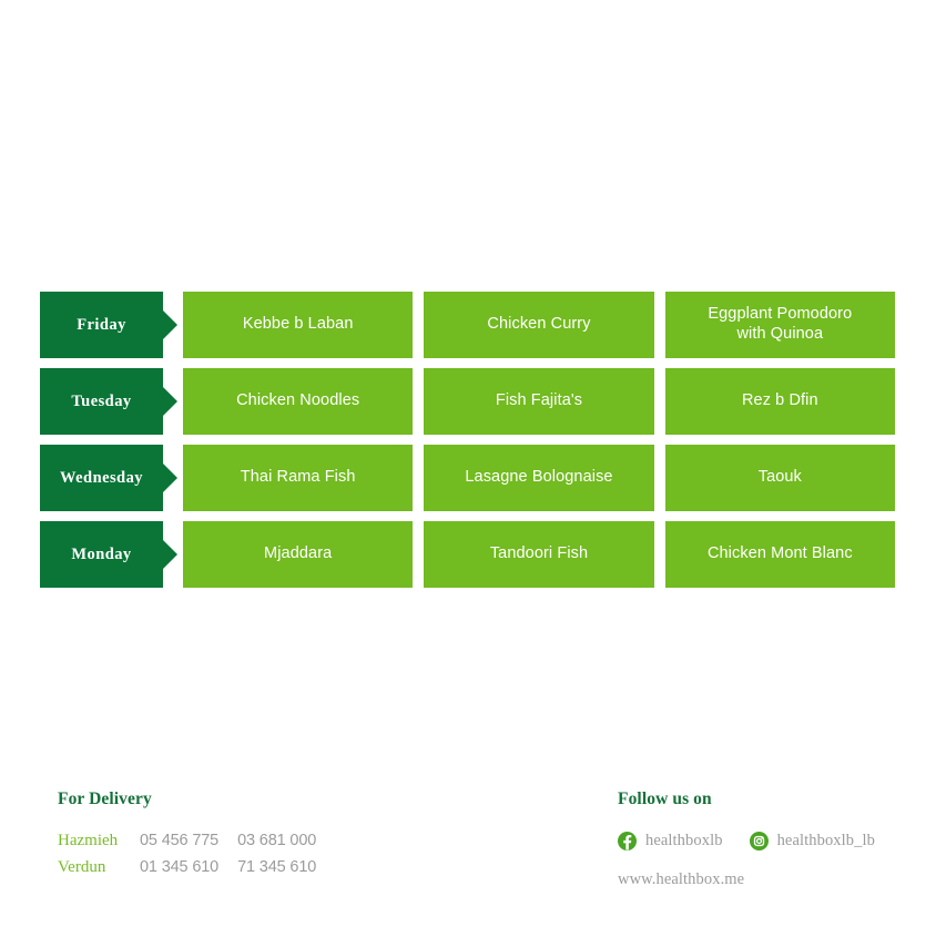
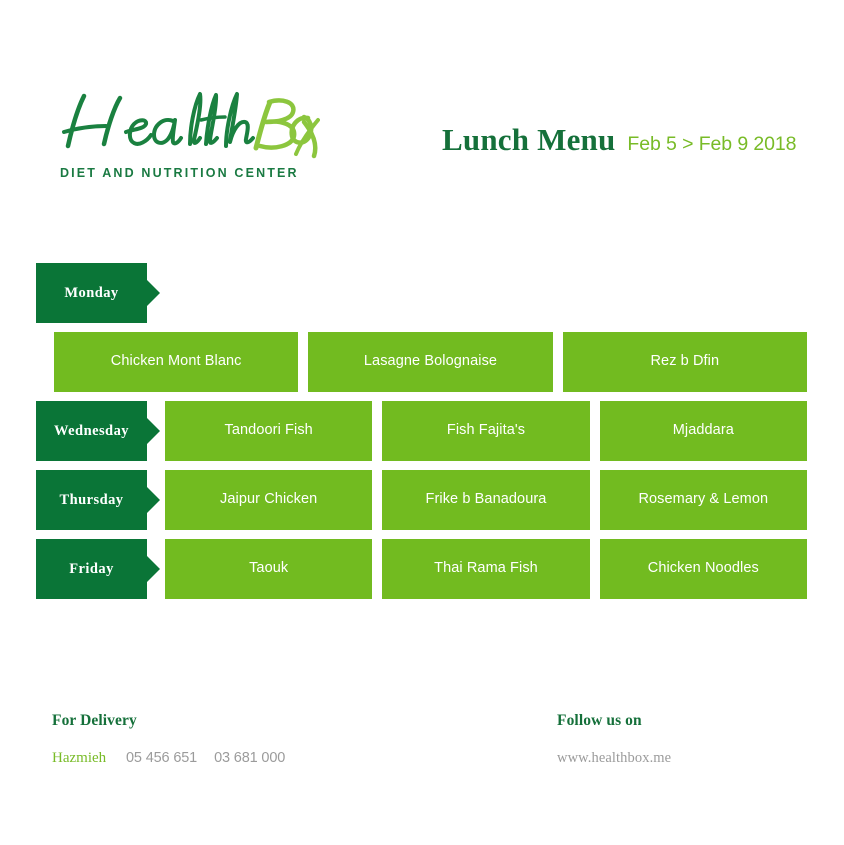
+ DIET AND NUTRITION CENTER
+ Lunch Menu
+ Feb 5 > Feb 9 2018
- Friday
+ Monday
- Kebbe b Laban
- Chicken Curry
- Eggplant Pomodoro
- with Quinoa
- Tuesday
- Chicken Noodles
+ Chicken Mont Blanc
- Fish Fajita's
+ Lasagne Bolognaise
  Rez b Dfin
  Wednesday
- Thai Rama Fish
+ Tandoori Fish
- Lasagne Bolognaise
+ Fish Fajita's
- Taouk
+ Mjaddara
+ Thursday
+ Jaipur Chicken
+ Frike b Banadoura
+ Rosemary & Lemon
- Monday
+ Friday
- Mjaddara
+ Taouk
- Tandoori Fish
+ Thai Rama Fish
- Chicken Mont Blanc
+ Chicken Noodles
  For Delivery
  Hazmieh
- 05 456 775
+ 05 456 651
  03 681 000
- Verdun
- 01 345 610
- 71 345 610
  Follow us on
- healthboxlb
- healthboxlb_lb
  www.healthbox.me
